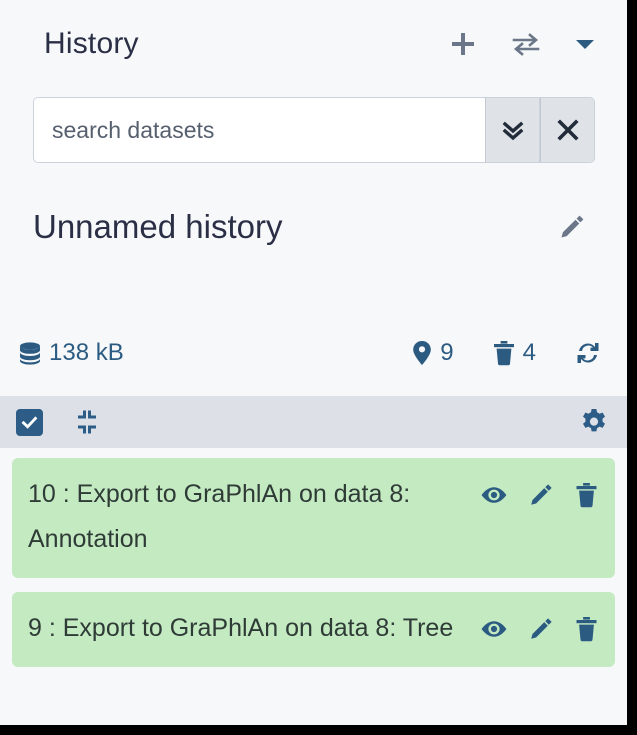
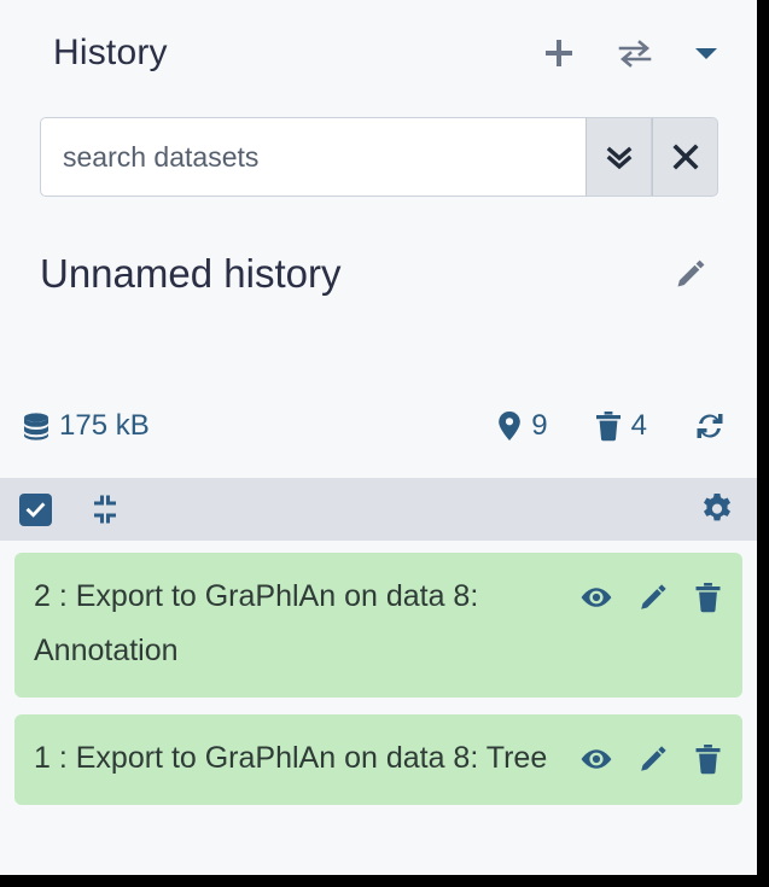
  History
  search datasets
  Unnamed history
- 138 kB
+ 175 kB
  9
  4
- 10 : Export to GraPhlAn on data 8: Annotation
+ 2 : Export to GraPhlAn on data 8: Annotation
- 9 : Export to GraPhlAn on data 8: Tree
+ 1 : Export to GraPhlAn on data 8: Tree
